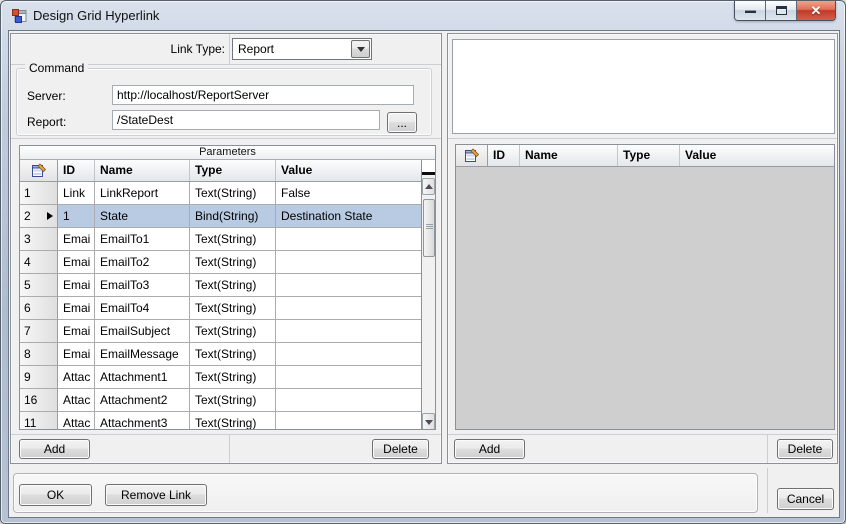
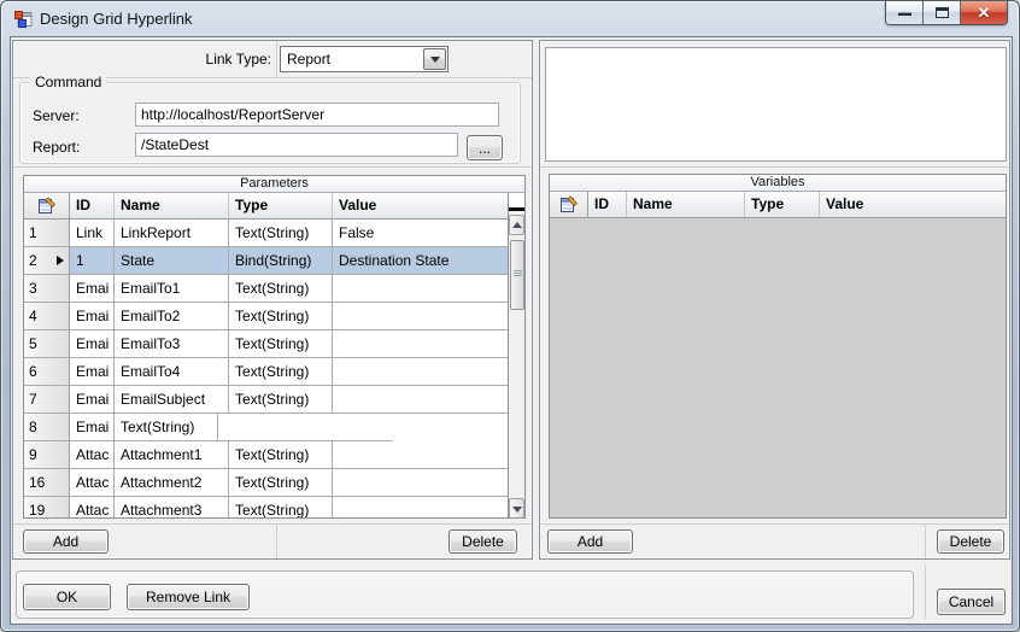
  Design Grid Hyperlink
  ✕
  Link Type:
  Report
  Command
  Server:
  http://localhost/ReportServer
  Report:
  /StateDest
  ...
  Parameters
  ID
  Name
  Type
  Value
  1
  Link
  LinkReport
  Text(String)
  False
  2
  1
  State
  Bind(String)
  Destination State
  3
  Emai
  EmailTo1
  Text(String)
  4
  Emai
  EmailTo2
  Text(String)
  5
  Emai
  EmailTo3
  Text(String)
  6
  Emai
  EmailTo4
  Text(String)
  7
  Emai
  EmailSubject
  Text(String)
  8
  Emai
- EmailMessage
  Text(String)
  9
  Attac
  Attachment1
  Text(String)
  16
  Attac
  Attachment2
  Text(String)
- 11
+ 19
  Attac
  Attachment3
  Text(String)
  Add
  Delete
+ Variables
  ID
  Name
  Type
  Value
  Add
  Delete
  OK
  Remove Link
  Cancel
